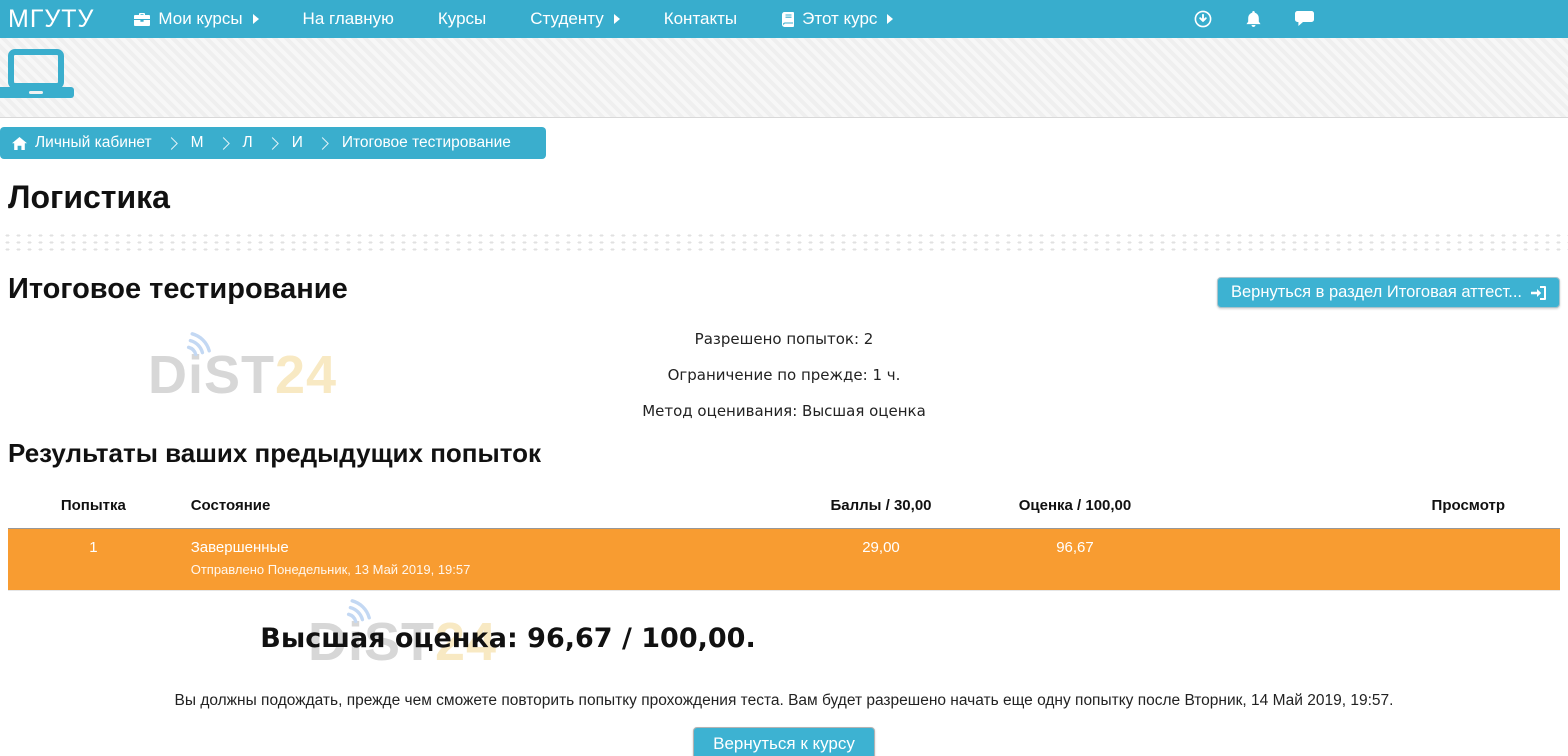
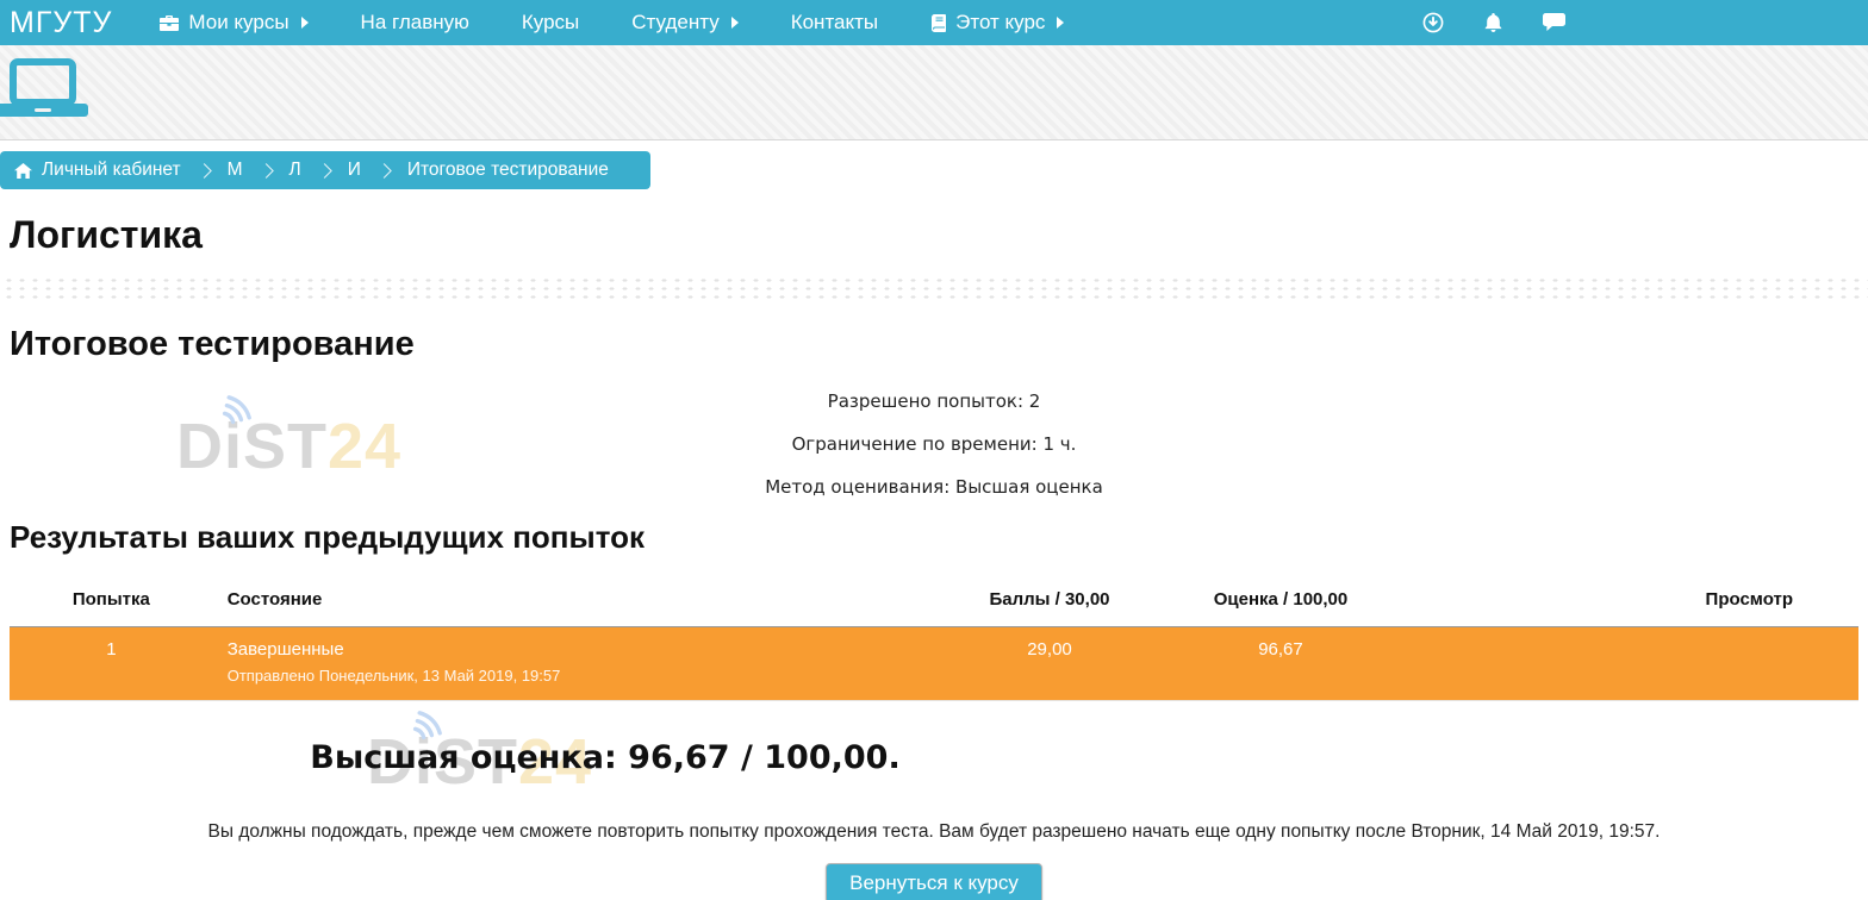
  МГУТУ
  Мои курсы
  На главную
  Курсы
  Студенту
  Контакты
  Этот курс
  Личный кабинет
  М
  Л
  И
  Итоговое тестирование
  Логистика
  DiST24
  Итоговое тестирование
- Вернуться в раздел Итоговая аттест...
  Разрешено попыток: 2
- Ограничение по прежде: 1 ч.
+ Ограничение по времени: 1 ч.
  Метод оценивания: Высшая оценка
  Результаты ваших предыдущих попыток
  Попытка	Состояние	Баллы / 30,00	Оценка / 100,00	Просмотр
  1	Завершенные Отправлено Понедельник, 13 Май 2019, 19:57	29,00	96,67
  DiST24
  Высшая оценка: 96,67 / 100,00.
  Вы должны подождать, прежде чем сможете повторить попытку прохождения теста. Вам будет разрешено начать еще одну попытку после Вторник, 14 Май 2019, 19:57.
  Вернуться к курсу
